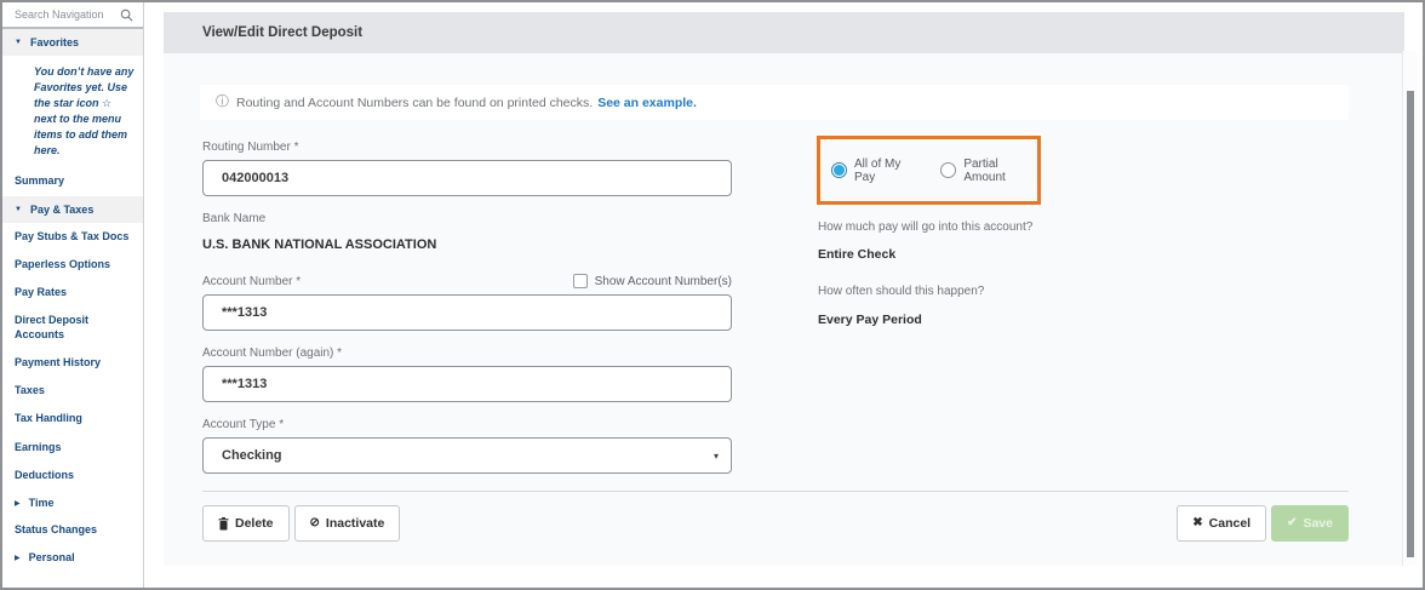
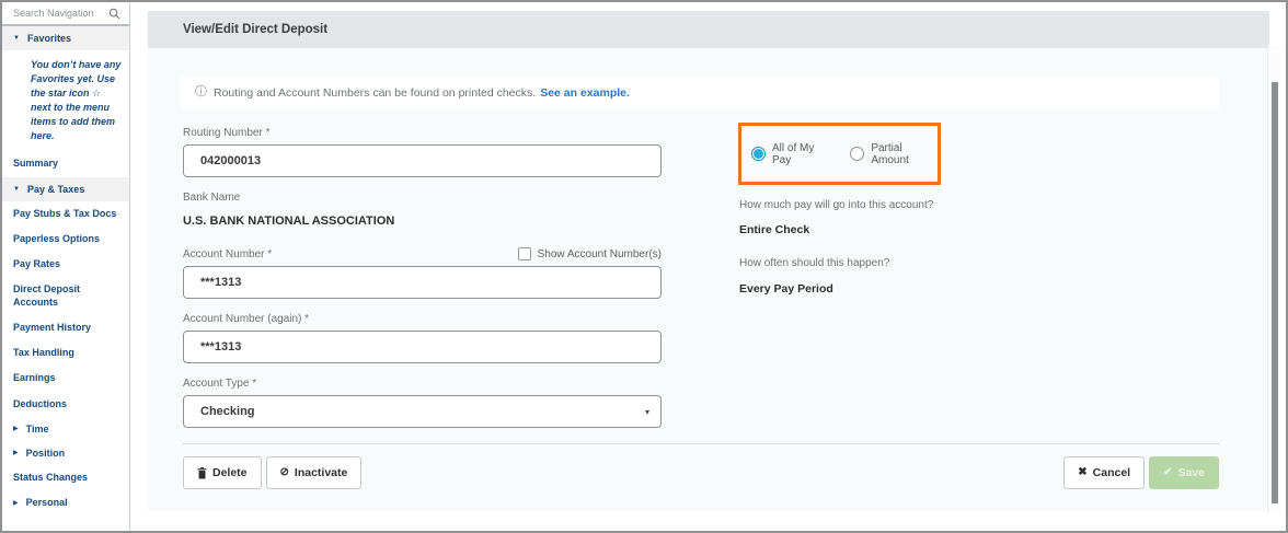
  Search Navigation
  Favorites
  You don’t have any Favorites yet. Use the star icon ☆ next to the menu items to add them here.
  Summary
  Pay & Taxes
  Pay Stubs & Tax Docs
  Paperless Options
  Pay Rates
  Direct Deposit Accounts
  Payment History
- Taxes
  Tax Handling
  Earnings
  Deductions
  Time
+ Position
  Status Changes
  Personal
  View/Edit Direct Deposit
  ⓘ
  Routing and Account Numbers can be found on printed checks.
  See an example.
  Routing Number *
  042000013
  Bank Name
  U.S. BANK NATIONAL ASSOCIATION
  Account Number *
  Show Account Number(s)
  ***1313
  Account Number (again) *
  ***1313
  Account Type *
  Checking
  ▾
  All of My Pay
  Partial Amount
  How much pay will go into this account?
  Entire Check
  How often should this happen?
  Every Pay Period
  Delete
  ⊘
  Inactivate
  ✖
  Cancel
  ✔
  Save
